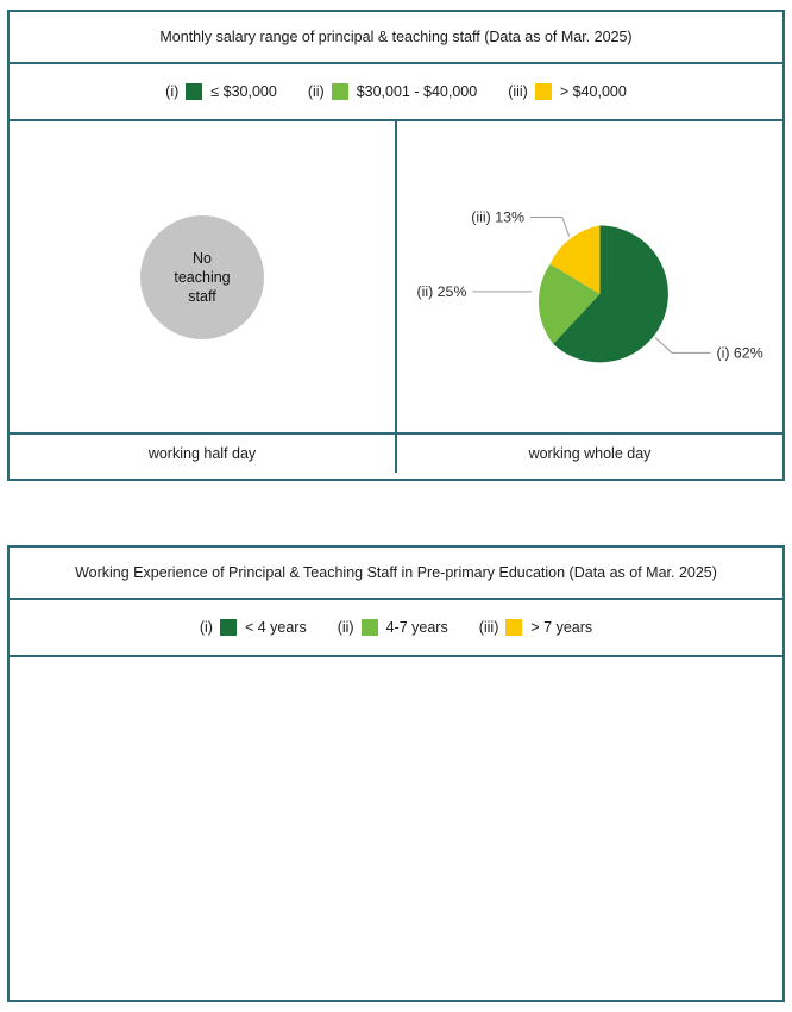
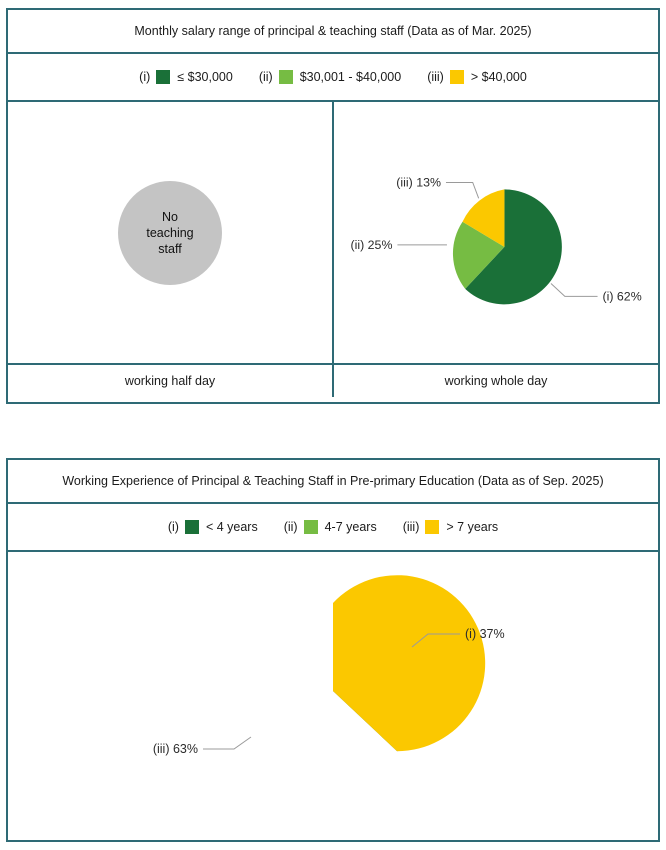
  Monthly salary range of principal & teaching staff (Data as of Mar. 2025)
  (i)
  ≤ $30,000
  (ii)
  $30,001 - $40,000
  (iii)
  > $40,000
  No
  teaching
  staff
  working half day
  (i) 62%
  (ii) 25%
  (iii) 13%
  working whole day
- Working Experience of Principal & Teaching Staff in Pre-primary Education (Data as of Mar. 2025)
+ Working Experience of Principal & Teaching Staff in Pre-primary Education (Data as of Sep. 2025)
  (i)
  < 4 years
  (ii)
  4-7 years
  (iii)
  > 7 years
+ (i) 37%
+ (iii) 63%
